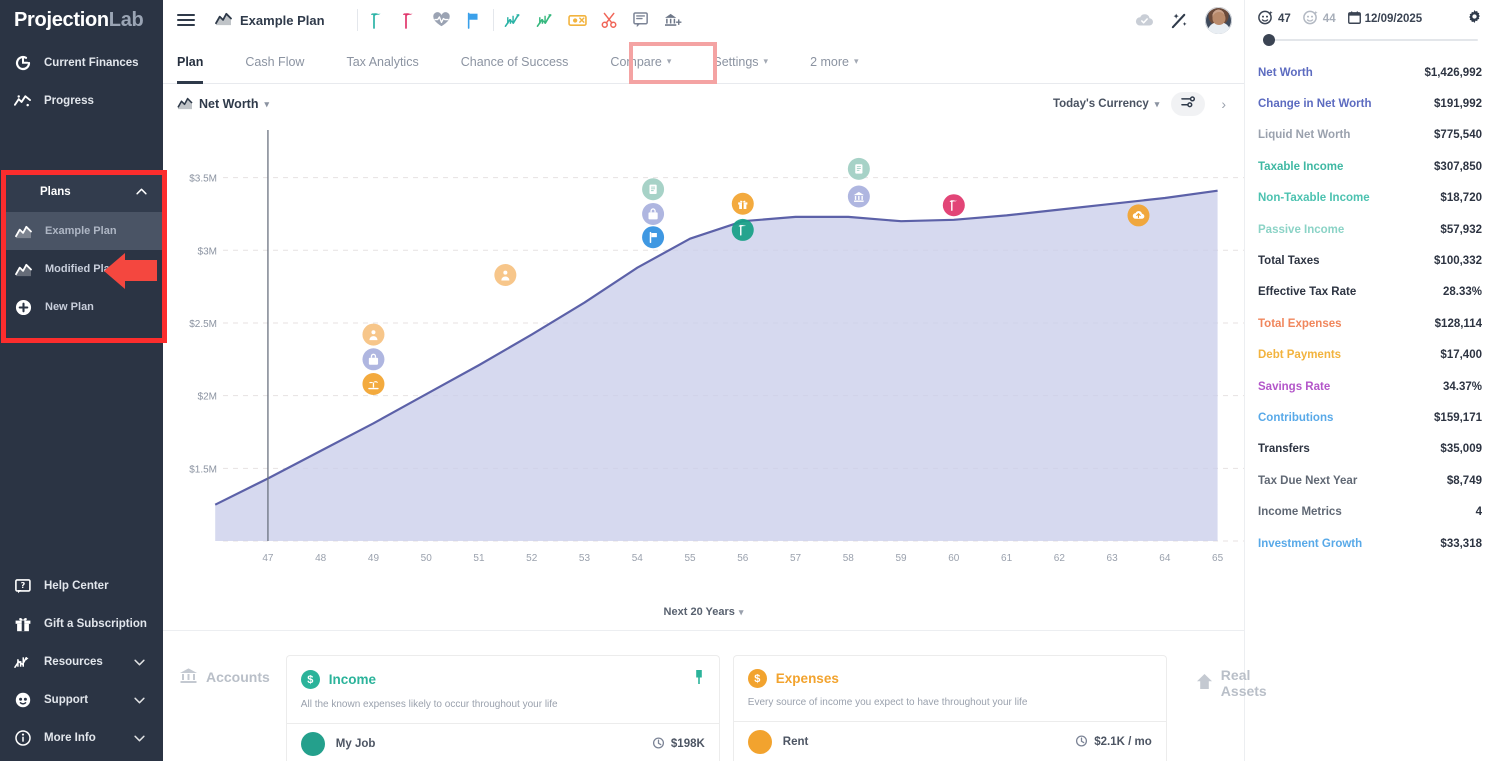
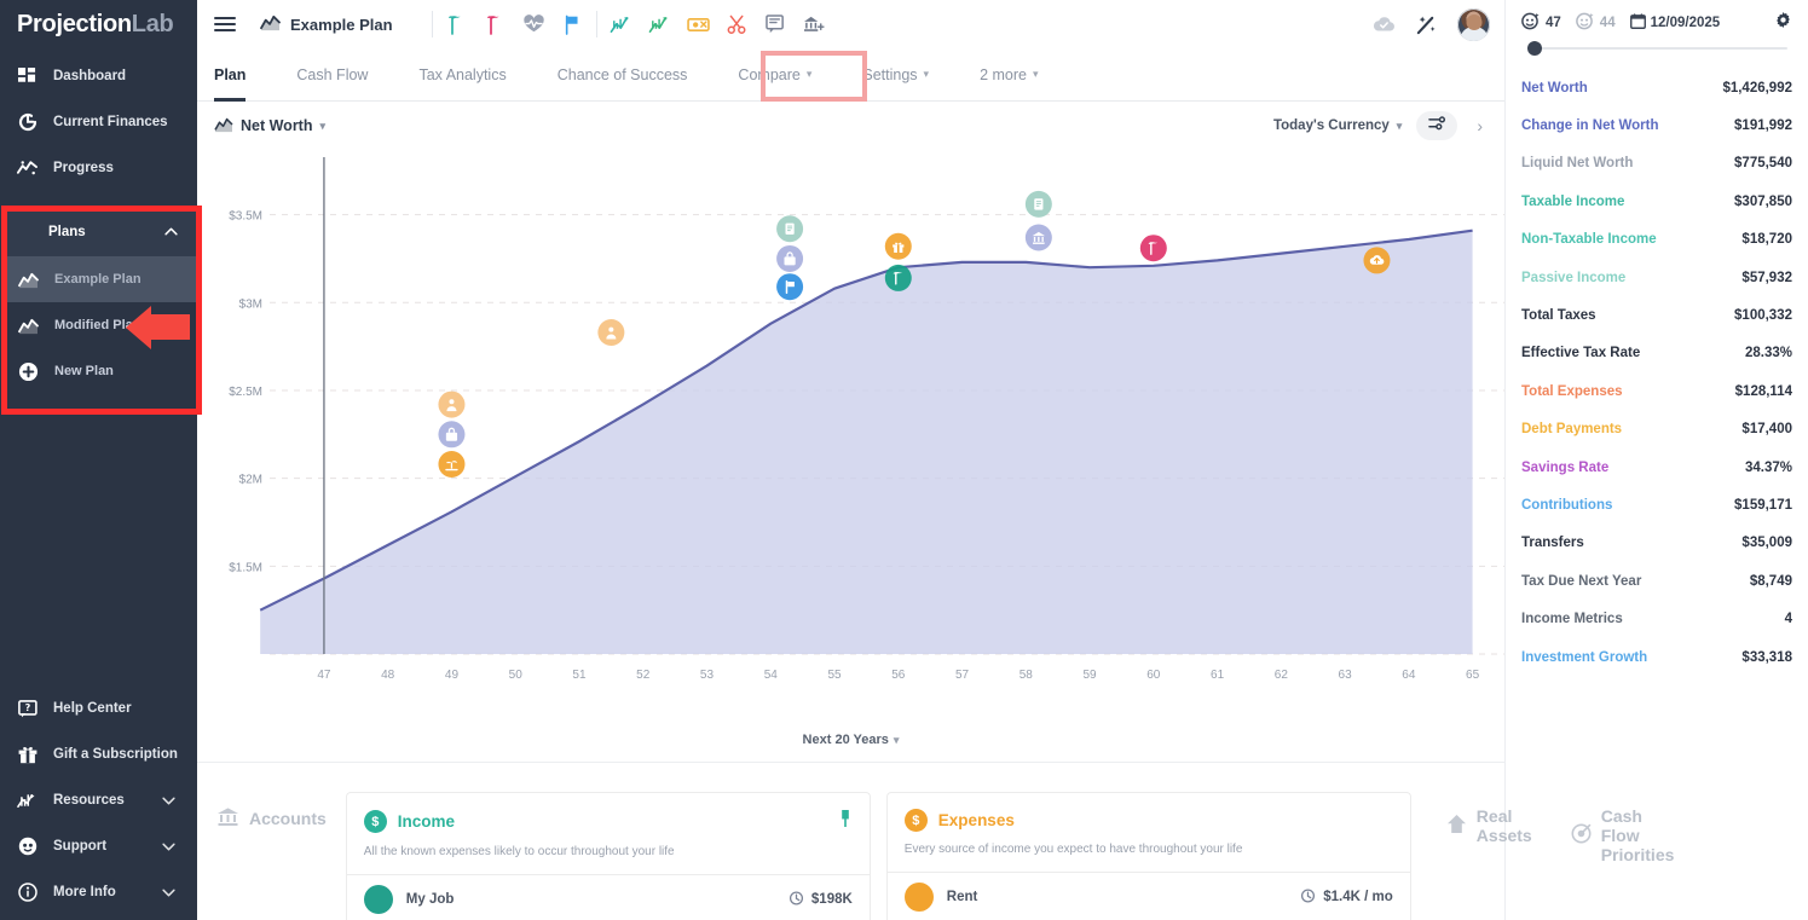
  Projection
  Lab
+ Dashboard
  Current Finances
  Progress
  Plans
  Example Plan
  Modified Pl
  New Plan
  ?
  Help Center
  Gift a Subscription
  Resources
  Support
  More Info
  Example Plan
  Plan
  Cash Flow
  Tax Analytics
  Chance of Success
  Compare
  ▾
  Settings
  ▾
  2 more
  ▾
  Net Worth
  ▾
  Today's Currency
  ▾
  ›
  $1.5M
  $2M
  $2.5M
  $3M
  $3.5M
  47
  48
  49
  50
  51
  52
  53
  54
  55
  56
  57
  58
  59
  60
  61
  62
  63
  64
  65
  Next 20 Years ▾
  Accounts
  $
  Income
  All the known expenses likely to occur throughout your life
  My Job
  $198K
  $
  Expenses
  Every source of income you expect to have throughout your life
  Rent
- $2.1K / mo
+ $1.4K / mo
  Real Assets
+ Cash Flow Priorities
  47
  44
  12/09/2025
  Net Worth
  $1,426,992
  Change in Net Worth
  $191,992
  Liquid Net Worth
  $775,540
  Taxable Income
  $307,850
  Non-Taxable Income
  $18,720
  Passive Income
  $57,932
  Total Taxes
  $100,332
  Effective Tax Rate
  28.33%
  Total Expenses
  $128,114
  Debt Payments
  $17,400
  Savings Rate
  34.37%
  Contributions
  $159,171
  Transfers
  $35,009
  Tax Due Next Year
  $8,749
  Income Metrics
  4
  Investment Growth
  $33,318
